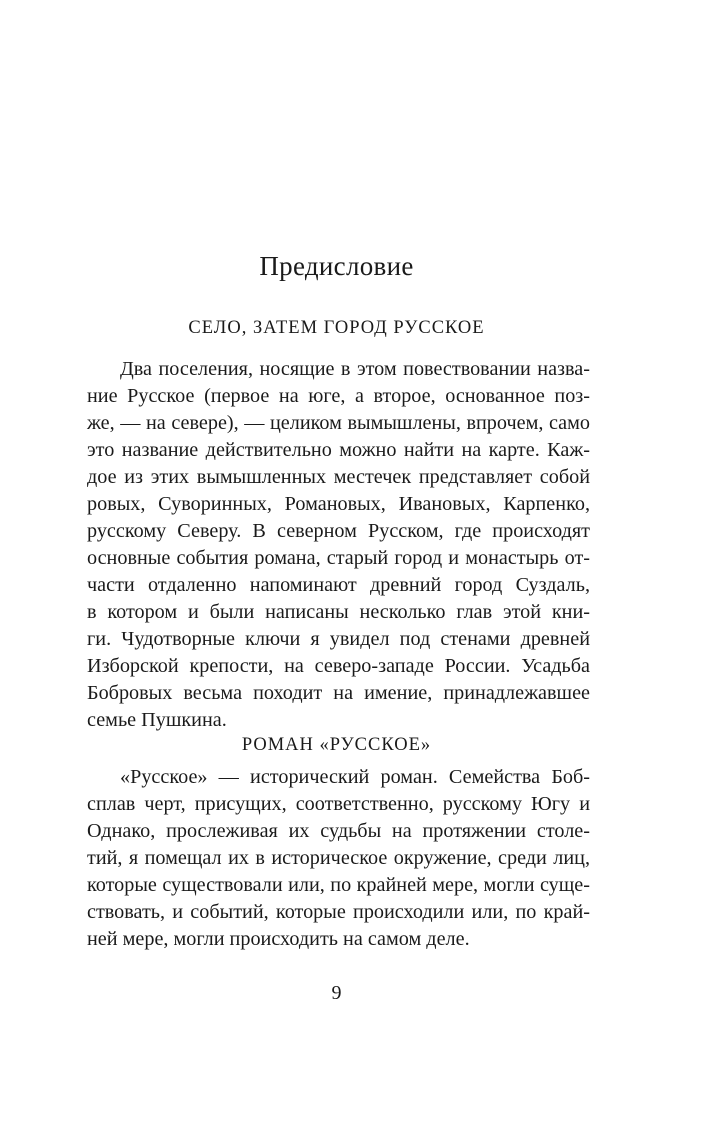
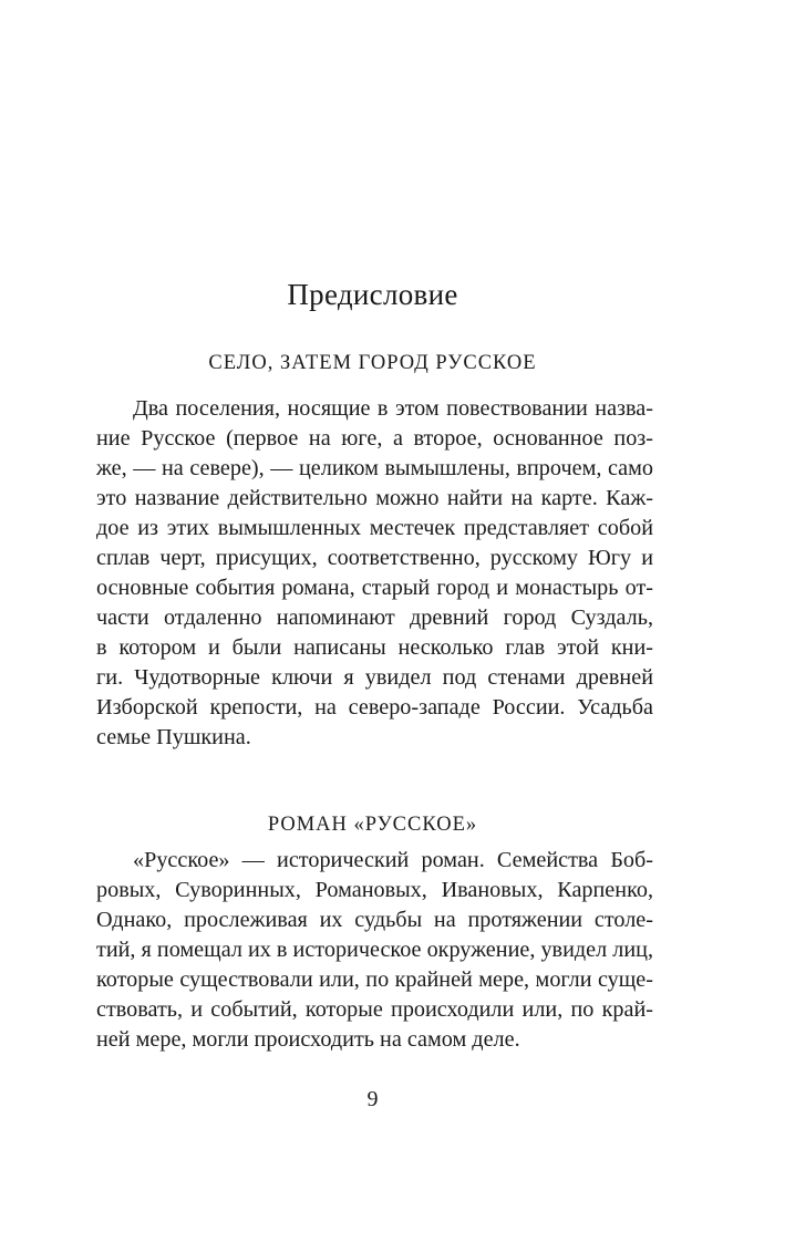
  Предисловие
  СЕЛО, ЗАТЕМ ГОРОД РУССКОЕ
  Два поселения, носящие в этом повествовании назва-
  ние Русское (первое на юге, а второе, основанное поз-
  же, — на севере), — целиком вымышлены, впрочем, само
  это название действительно можно найти на карте. Каж-
  дое из этих вымышленных местечек представляет собой
- ровых, Суворинных, Романовых, Ивановых, Карпенко,
+ сплав черт, присущих, соответственно, русскому Югу и
- русскому Северу. В северном Русском, где происходят
  основные события романа, старый город и монастырь от-
  части отдаленно напоминают древний город Суздаль,
  в котором и были написаны несколько глав этой кни-
  ги. Чудотворные ключи я увидел под стенами древней
  Изборской крепости, на северо-западе России. Усадьба
- Бобровых весьма походит на имение, принадлежавшее
  семье Пушкина.
  РОМАН «РУССКОЕ»
  «Русское» — исторический роман. Семейства Боб-
- сплав черт, присущих, соответственно, русскому Югу и
+ ровых, Суворинных, Романовых, Ивановых, Карпенко,
  Однако, прослеживая их судьбы на протяжении столе-
- тий, я помещал их в историческое окружение, среди лиц,
+ тий, я помещал их в историческое окружение, увидел лиц,
  которые существовали или, по крайней мере, могли суще-
  ствовать, и событий, которые происходили или, по край-
  ней мере, могли происходить на самом деле.
  9
